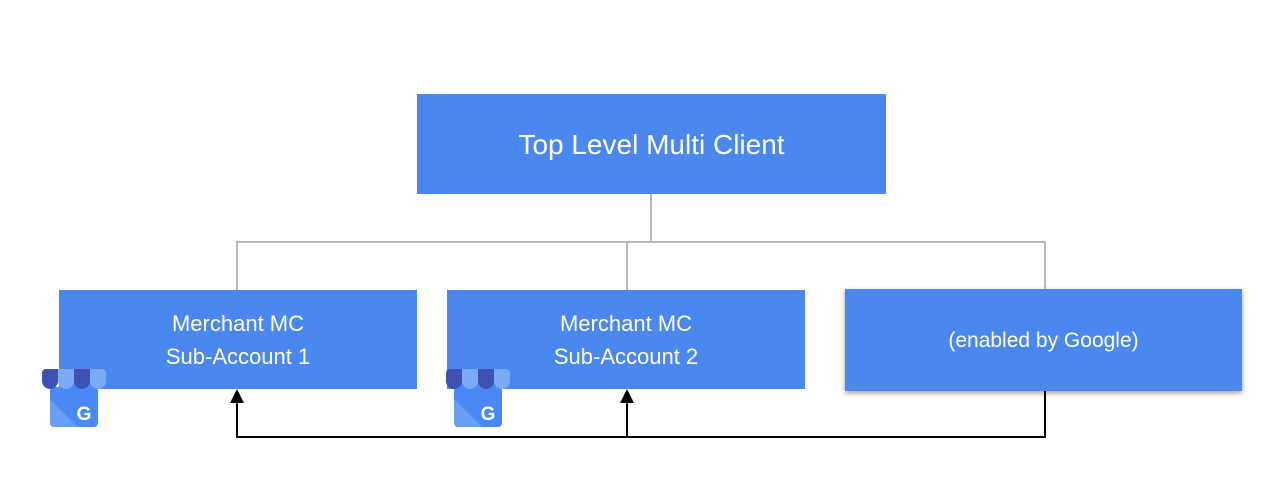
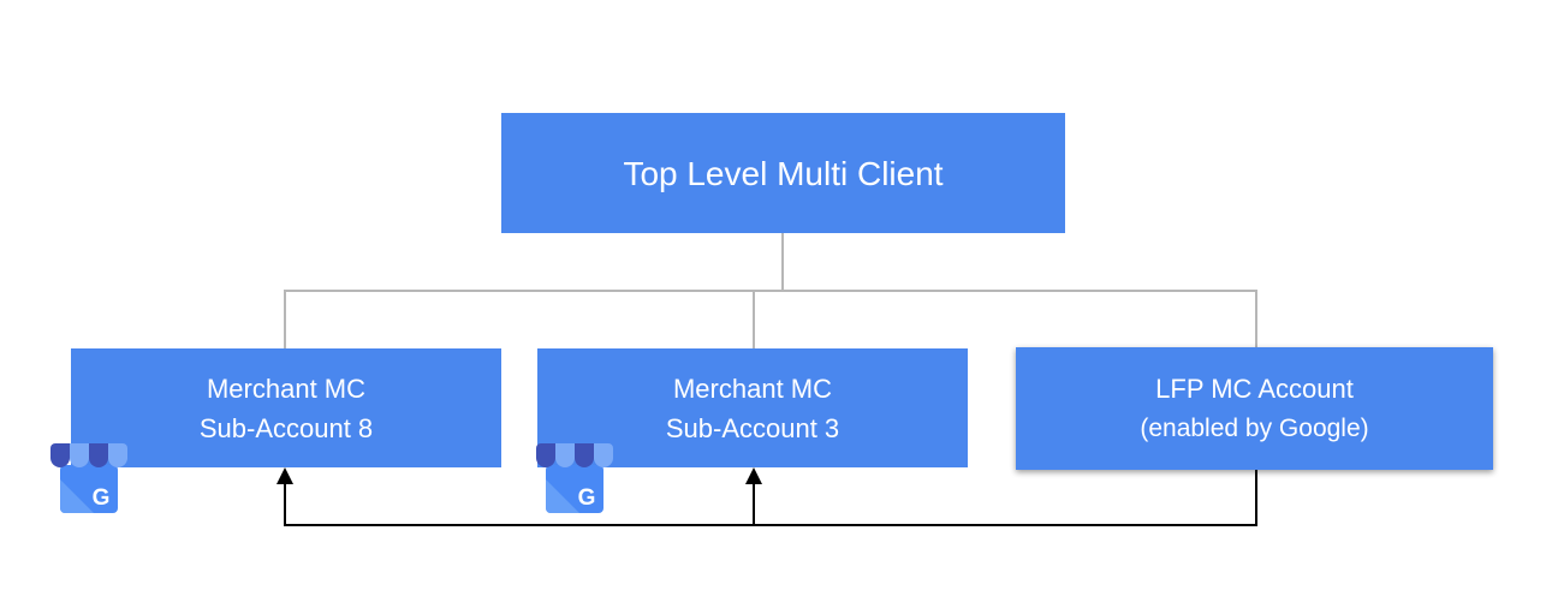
  Top Level Multi Client
  Merchant MC
- Sub-Account 1
+ Sub-Account 8
  Merchant MC
- Sub-Account 2
+ Sub-Account 3
+ LFP MC Account
  (enabled by Google)
  G
  G
